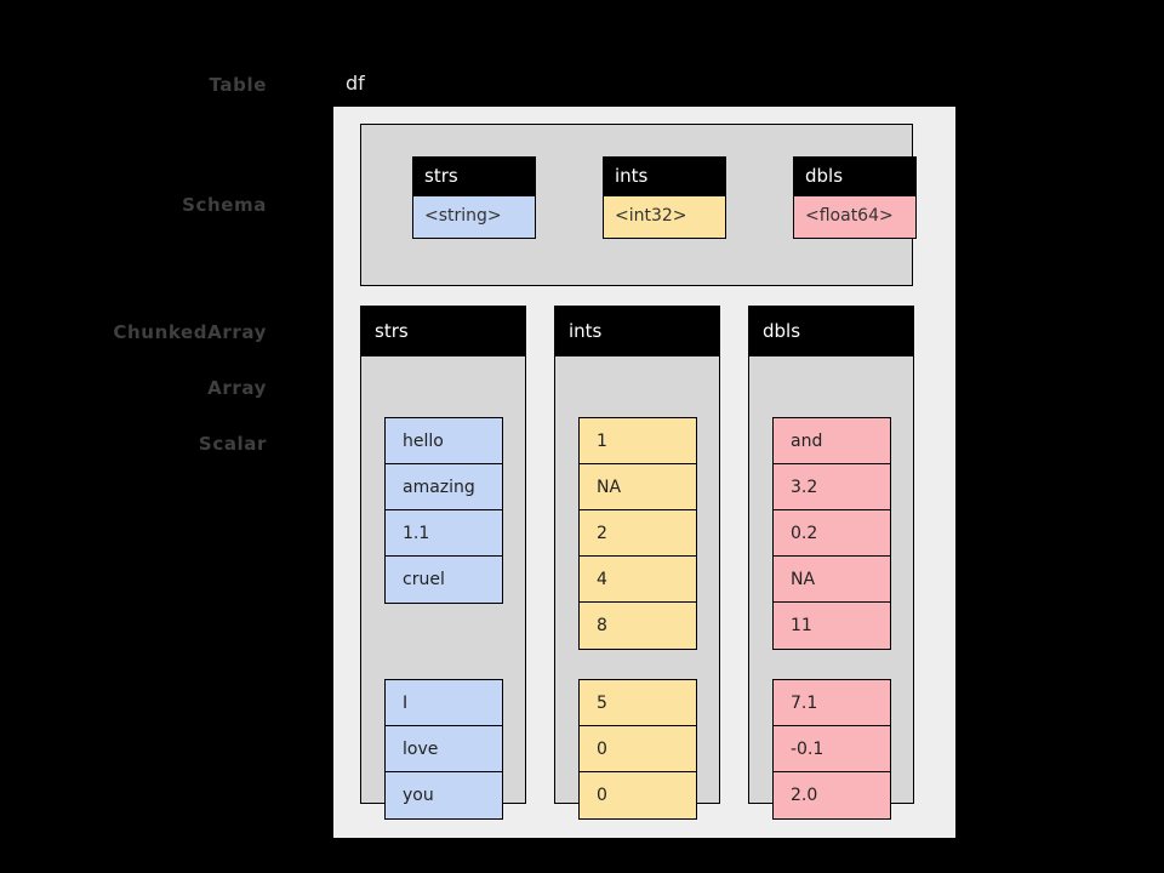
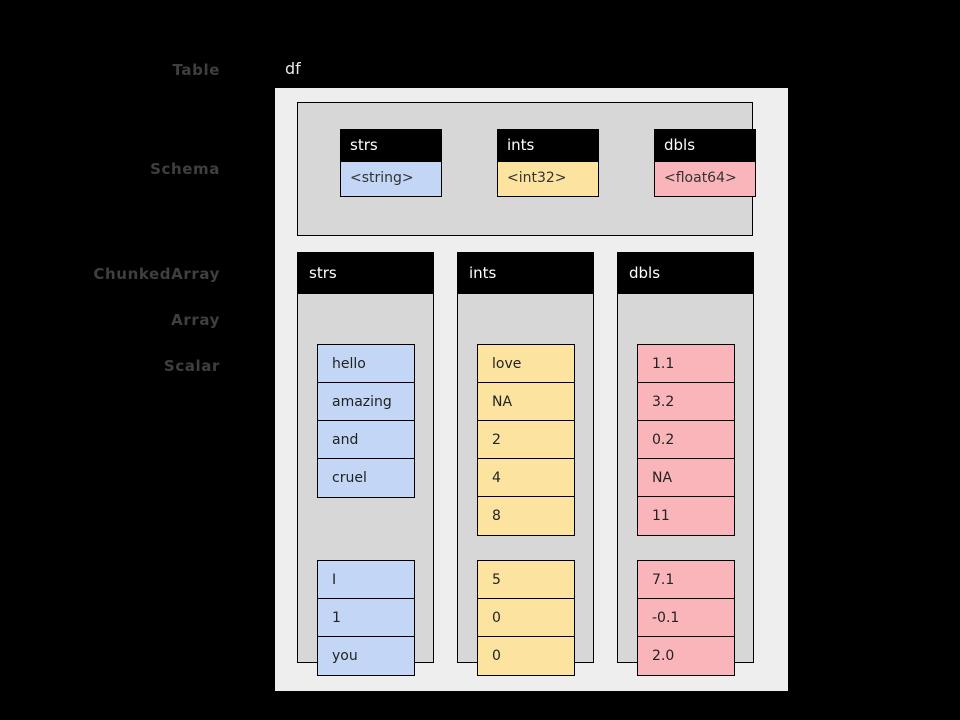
  Table
  Schema
  ChunkedArray
  Array
  Scalar
  df
  strs
  <string>
  ints
  <int32>
  dbls
  <float64>
  strs
  hello
  amazing
- 1.1
+ and
  cruel
  I
- love
+ 1
  you
  ints
- 1
+ love
  NA
  2
  4
  8
  5
  0
  0
  dbls
- and
+ 1.1
  3.2
  0.2
  NA
  11
  7.1
  -0.1
  2.0
